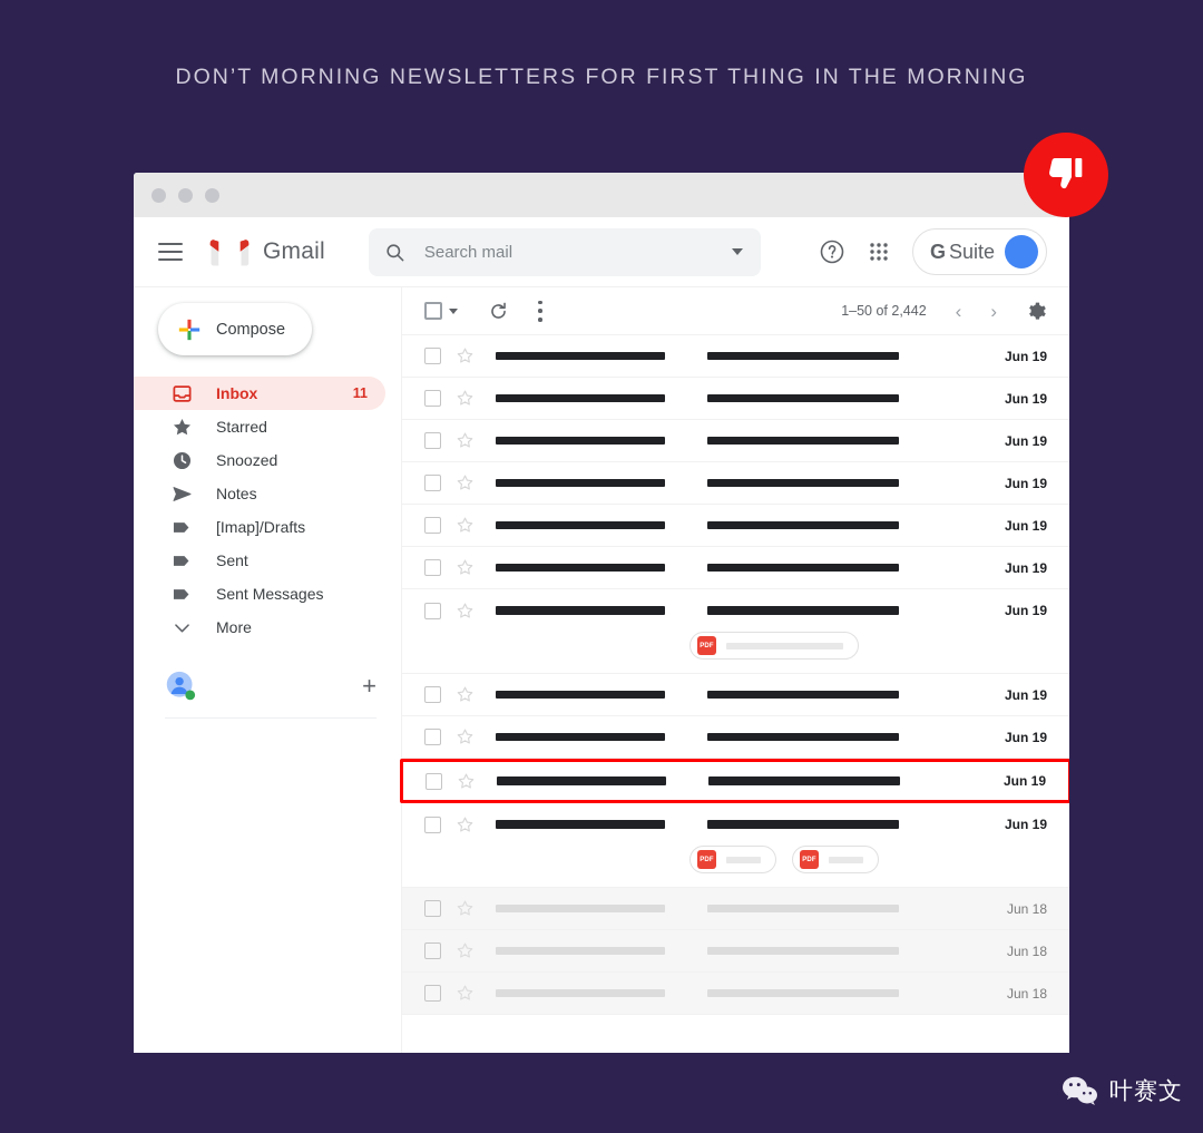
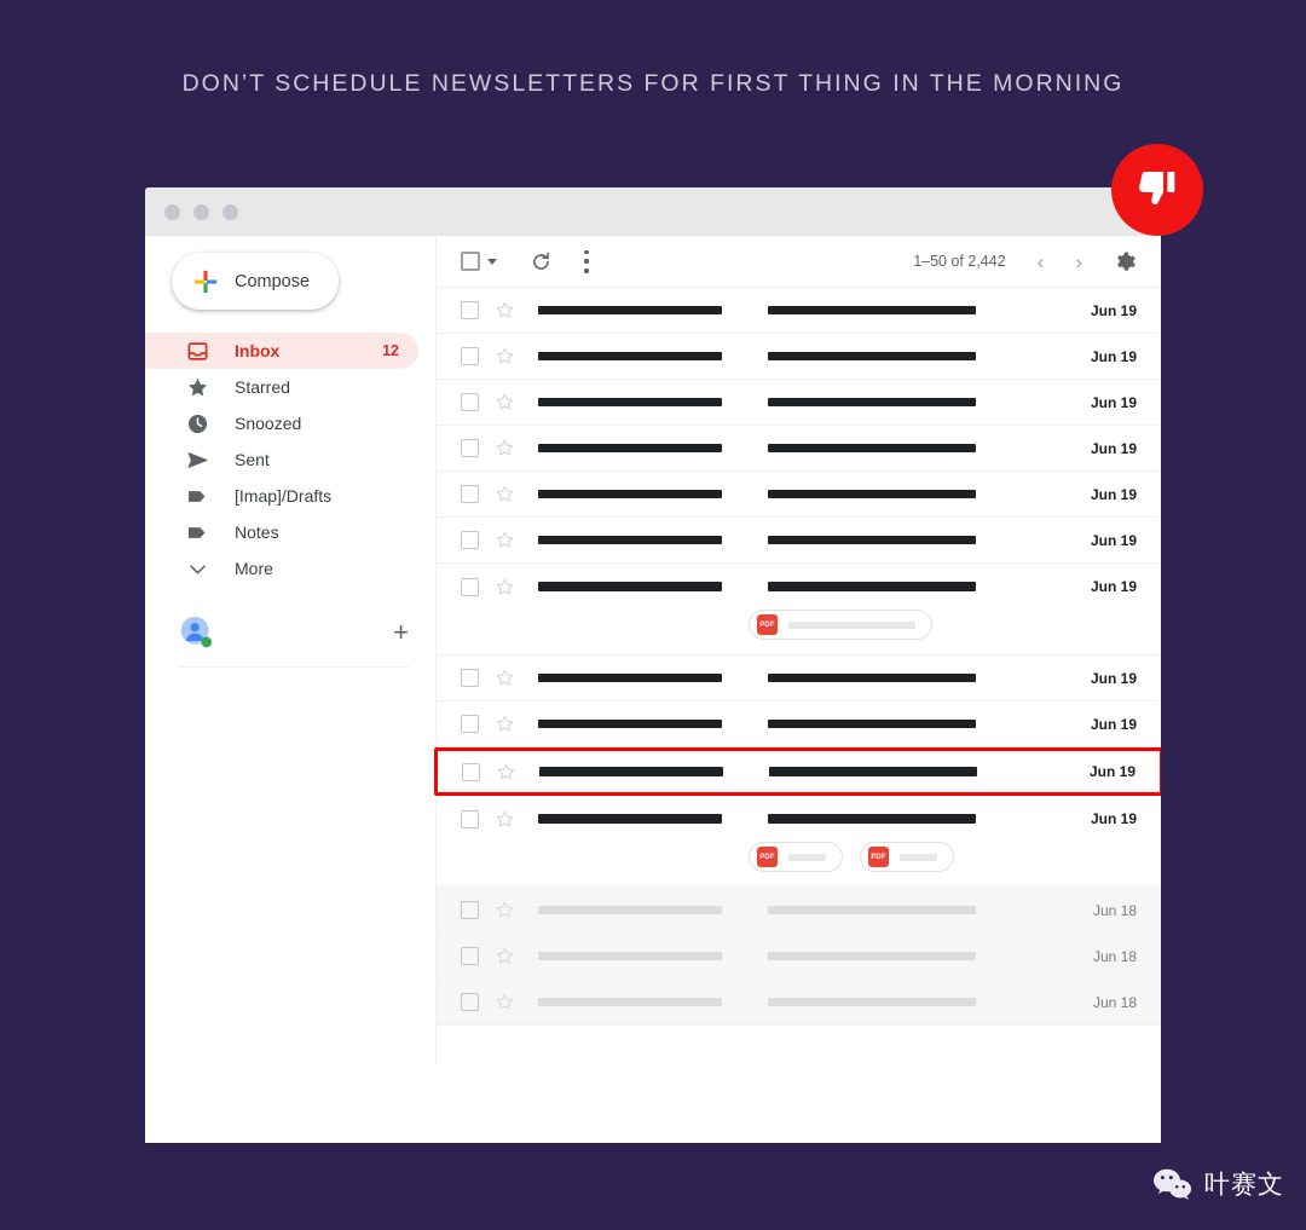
- DON’T MORNING NEWSLETTERS FOR FIRST THING IN THE MORNING
+ DON’T SCHEDULE NEWSLETTERS FOR FIRST THING IN THE MORNING
- Gmail
- Search mail
- G
- Suite
  Compose
  Inbox
- 11
+ 12
  Starred
  Snoozed
- Notes
+ Sent
  [Imap]/Drafts
- Sent
+ Notes
- Sent Messages
  More
  +
  1–50 of 2,442
  ‹
  ›
  Jun 19
  Jun 19
  Jun 19
  Jun 19
  Jun 19
  Jun 19
  Jun 19
  Jun 19
  Jun 19
  Jun 19
  Jun 19
  Jun 18
  Jun 18
  Jun 18
  叶赛文
